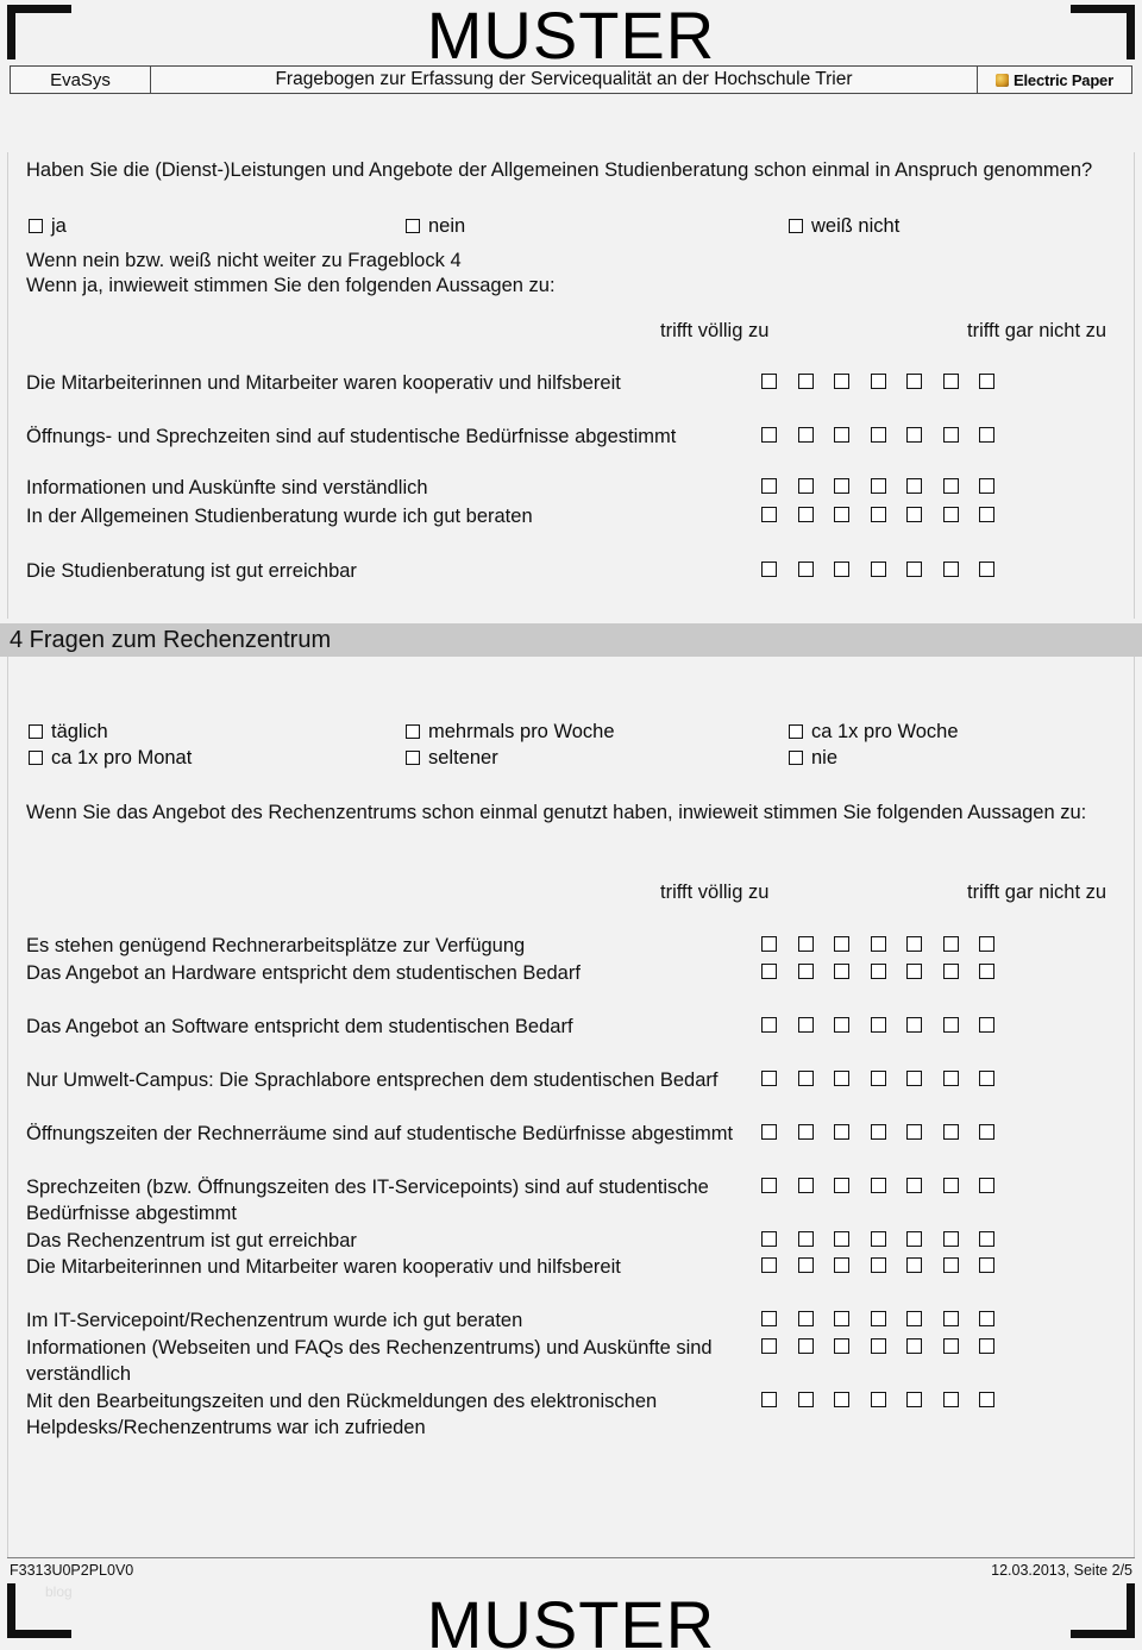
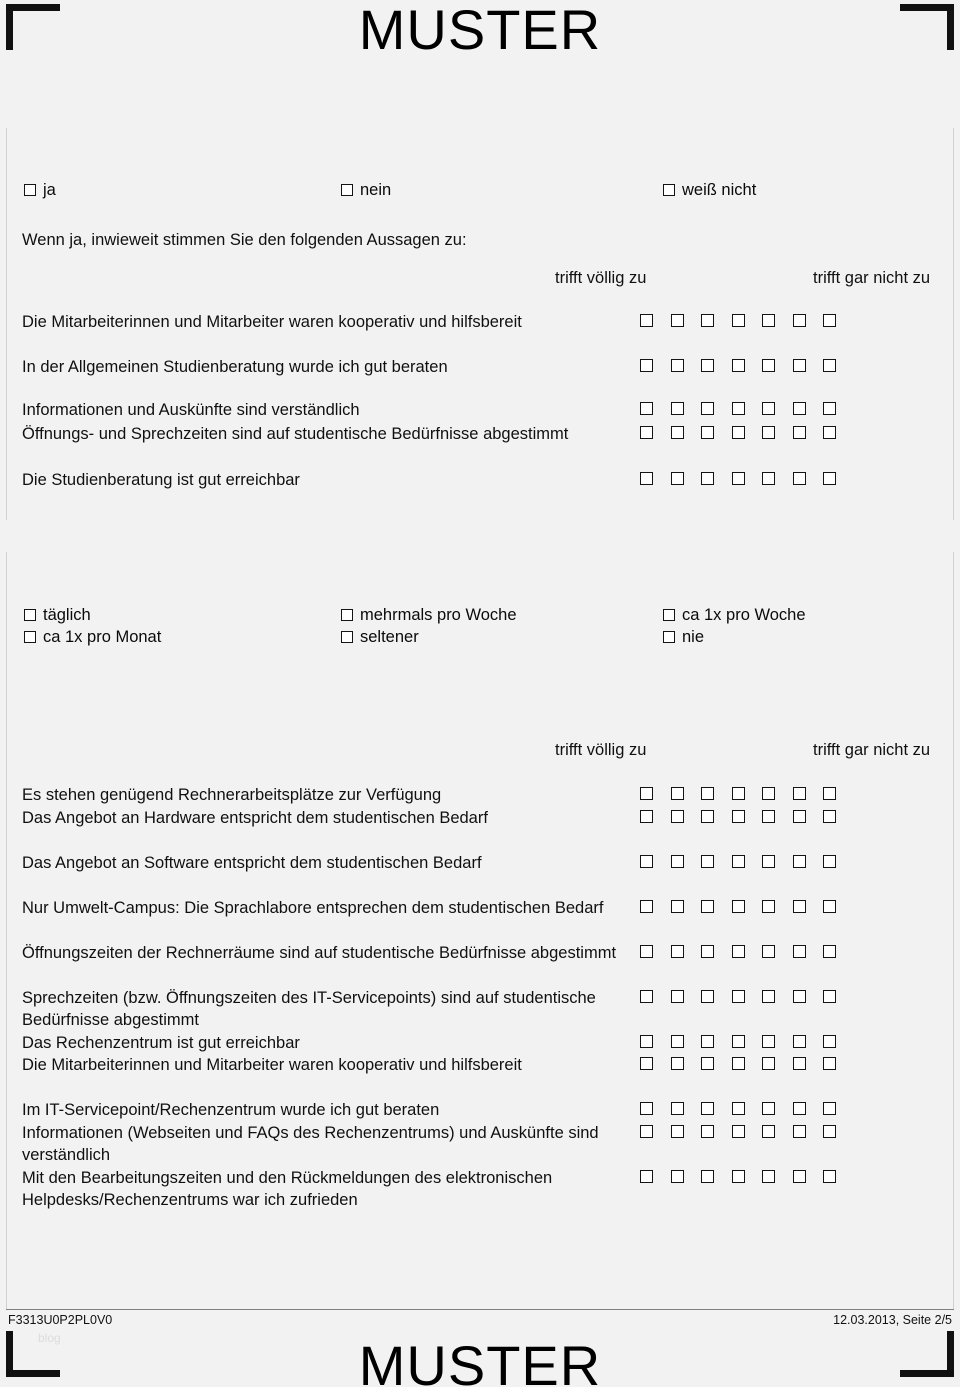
  MUSTER
  MUSTER
- EvaSys
- Fragebogen zur Erfassung der Servicequalität an der Hochschule Trier
- Electric Paper
- Haben Sie die (Dienst-)Leistungen und Angebote der Allgemeinen Studienberatung schon einmal in Anspruch genommen?
  ja
  nein
  weiß nicht
- Wenn nein bzw. weiß nicht weiter zu Frageblock 4
  Wenn ja, inwieweit stimmen Sie den folgenden Aussagen zu:
  trifft völlig zu
  trifft gar nicht zu
  Die Mitarbeiterinnen und Mitarbeiter waren kooperativ und hilfsbereit
- Öffnungs- und Sprechzeiten sind auf studentische Bedürfnisse abgestimmt
+ In der Allgemeinen Studienberatung wurde ich gut beraten
  Informationen und Auskünfte sind verständlich
- In der Allgemeinen Studienberatung wurde ich gut beraten
+ Öffnungs- und Sprechzeiten sind auf studentische Bedürfnisse abgestimmt
  Die Studienberatung ist gut erreichbar
- 4 Fragen zum Rechenzentrum
  täglich
  mehrmals pro Woche
  ca 1x pro Woche
  ca 1x pro Monat
  seltener
  nie
- Wenn Sie das Angebot des Rechenzentrums schon einmal genutzt haben, inwieweit stimmen Sie folgenden Aussagen zu:
  trifft völlig zu
  trifft gar nicht zu
  Es stehen genügend Rechnerarbeitsplätze zur Verfügung
  Das Angebot an Hardware entspricht dem studentischen Bedarf
  Das Angebot an Software entspricht dem studentischen Bedarf
  Nur Umwelt-Campus: Die Sprachlabore entsprechen dem studentischen Bedarf
  Öffnungszeiten der Rechnerräume sind auf studentische Bedürfnisse abgestimmt
  Sprechzeiten (bzw. Öffnungszeiten des IT-Servicepoints) sind auf studentische Bedürfnisse abgestimmt
  Das Rechenzentrum ist gut erreichbar
  Die Mitarbeiterinnen und Mitarbeiter waren kooperativ und hilfsbereit
  Im IT-Servicepoint/Rechenzentrum wurde ich gut beraten
  Informationen (Webseiten und FAQs des Rechenzentrums) und Auskünfte sind verständlich
  Mit den Bearbeitungszeiten und den Rückmeldungen des elektronischen Helpdesks/Rechenzentrums war ich zufrieden
  F3313U0P2PL0V0
  12.03.2013, Seite 2/5
